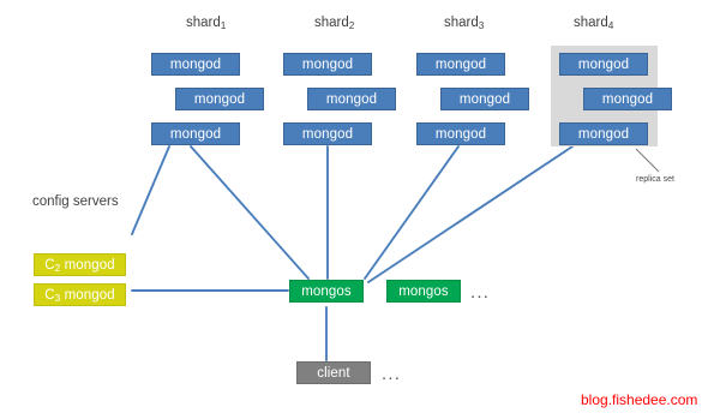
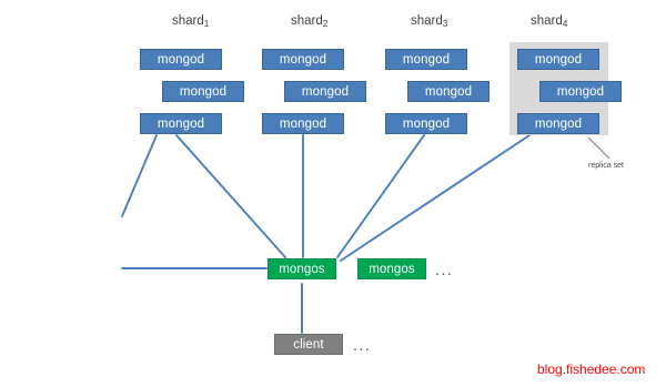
  shard1
  shard2
  shard3
  shard4
  mongod
  mongod
  mongod
  mongod
  mongod
  mongod
  mongod
  mongod
  mongod
  mongod
  mongod
  mongod
- config servers
- C2 mongod
- C3 mongod
  mongos
  mongos
  ...
  client
  ...
  blog.fishedee.com
